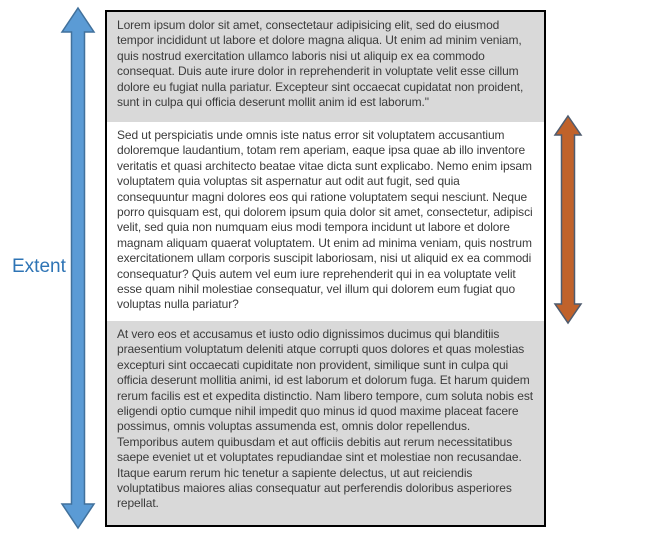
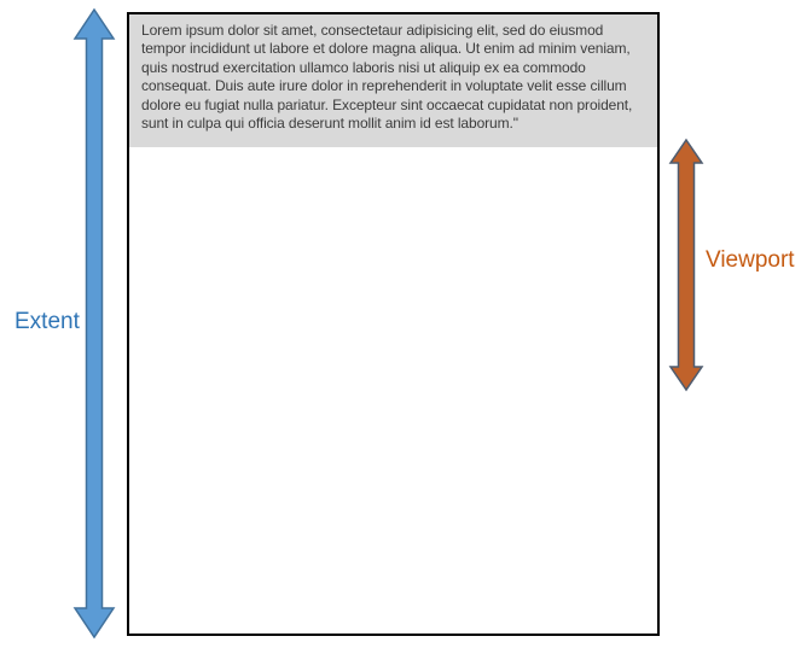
  Extent
+ Viewport
  Lorem ipsum dolor sit amet, consectetaur adipisicing elit, sed do eiusmod tempor incididunt ut labore et dolore magna aliqua. Ut enim ad minim veniam, quis nostrud exercitation ullamco laboris nisi ut aliquip ex ea commodo consequat. Duis aute irure dolor in reprehenderit in voluptate velit esse cillum dolore eu fugiat nulla pariatur. Excepteur sint occaecat cupidatat non proident, sunt in culpa qui officia deserunt mollit anim id est laborum."
- Sed ut perspiciatis unde omnis iste natus error sit voluptatem accusantium doloremque laudantium, totam rem aperiam, eaque ipsa quae ab illo inventore veritatis et quasi architecto beatae vitae dicta sunt explicabo. Nemo enim ipsam voluptatem quia voluptas sit aspernatur aut odit aut fugit, sed quia consequuntur magni dolores eos qui ratione voluptatem sequi nesciunt. Neque porro quisquam est, qui dolorem ipsum quia dolor sit amet, consectetur, adipisci velit, sed quia non numquam eius modi tempora incidunt ut labore et dolore magnam aliquam quaerat voluptatem. Ut enim ad minima veniam, quis nostrum exercitationem ullam corporis suscipit laboriosam, nisi ut aliquid ex ea commodi consequatur? Quis autem vel eum iure reprehenderit qui in ea voluptate velit esse quam nihil molestiae consequatur, vel illum qui dolorem eum fugiat quo voluptas nulla pariatur?
- At vero eos et accusamus et iusto odio dignissimos ducimus qui blanditiis praesentium voluptatum deleniti atque corrupti quos dolores et quas molestias excepturi sint occaecati cupiditate non provident, similique sunt in culpa qui officia deserunt mollitia animi, id est laborum et dolorum fuga. Et harum quidem rerum facilis est et expedita distinctio. Nam libero tempore, cum soluta nobis est eligendi optio cumque nihil impedit quo minus id quod maxime placeat facere possimus, omnis voluptas assumenda est, omnis dolor repellendus. Temporibus autem quibusdam et aut officiis debitis aut rerum necessitatibus saepe eveniet ut et voluptates repudiandae sint et molestiae non recusandae. Itaque earum rerum hic tenetur a sapiente delectus, ut aut reiciendis voluptatibus maiores alias consequatur aut perferendis doloribus asperiores repellat.
